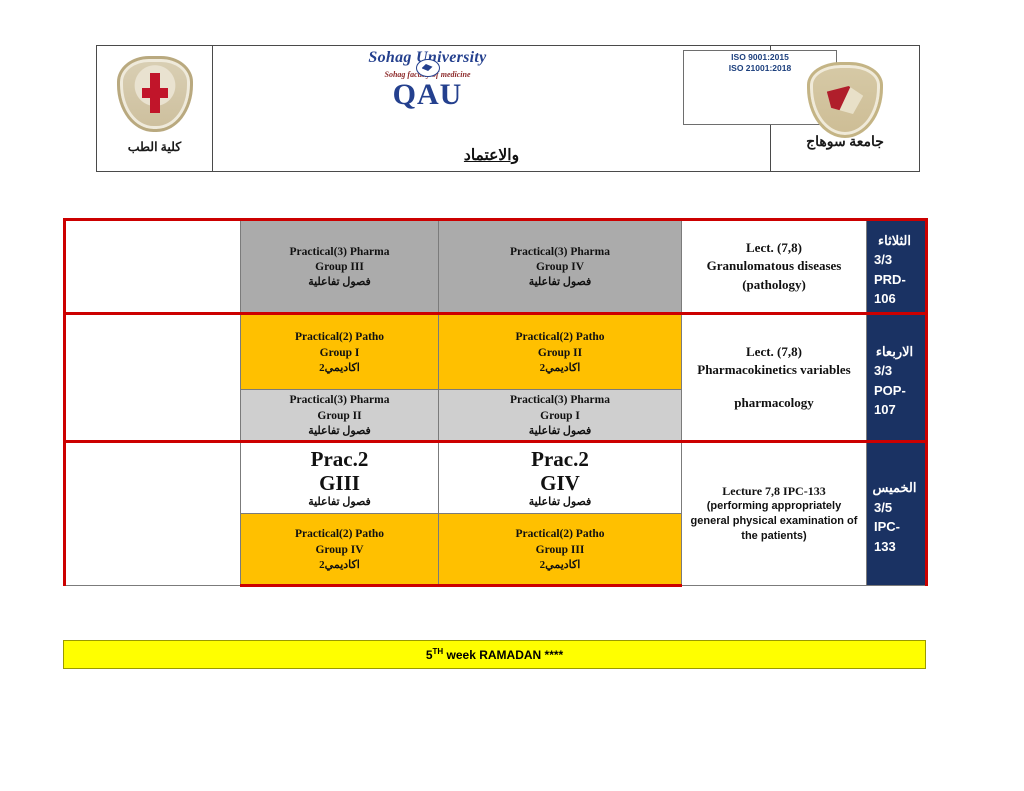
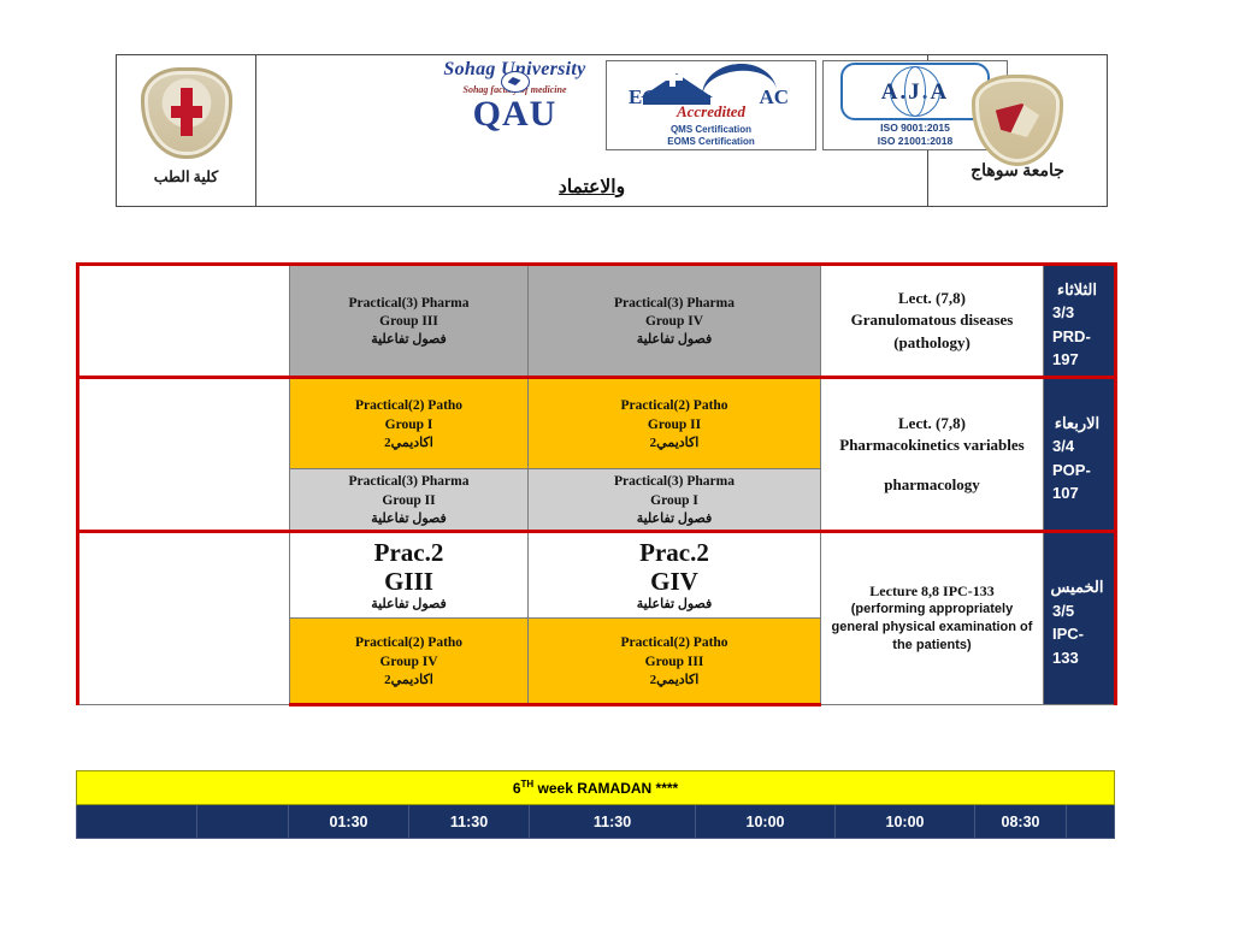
  كلية الطب
  Sohag University
  Sohag facf medicine
  QAU
+ EG
+ AC
+ Accredited
+ QMS Certification
+ EOMS Certification
+ A.J.A
  ISO 9001:2015
  ISO 21001:2018
  والاعتماد
  جامعة سوهاج
- 	Practical(3) Pharma Group III فصول تفاعلية	Practical(3) Pharma Group IV فصول تفاعلية	Lect. (7,8) Granulomatous diseases (pathology)	الثلاثاء 3/3 PRD- 106
+ 	Practical(3) Pharma Group III فصول تفاعلية	Practical(3) Pharma Group IV فصول تفاعلية	Lect. (7,8) Granulomatous diseases (pathology)	الثلاثاء 3/3 PRD- 197
- 	Practical(2) Patho Group I اكاديمي2	Practical(2) Patho Group II اكاديمي2	Lect. (7,8) Pharmacokinetics variables pharmacology	الاربعاء 3/3 POP- 107
+ 	Practical(2) Patho Group I اكاديمي2	Practical(2) Patho Group II اكاديمي2	Lect. (7,8) Pharmacokinetics variables pharmacology	الاربعاء 3/4 POP- 107
  Practical(3) Pharma Group II فصول تفاعلية	Practical(3) Pharma Group I فصول تفاعلية
- 	Prac.2 GIII فصول تفاعلية	Prac.2 GIV فصول تفاعلية	Lecture 7,8 IPC-133 (performing appropriately general physical examination of the patients)	الخميس 3/5 IPC- 133
+ 	Prac.2 GIII فصول تفاعلية	Prac.2 GIV فصول تفاعلية	Lecture 8,8 IPC-133 (performing appropriately general physical examination of the patients)	الخميس 3/5 IPC- 133
  Practical(2) Patho Group IV اكاديمي2	Practical(2) Patho Group III اكاديمي2
- 5TH week RAMADAN ****
+ 6TH week RAMADAN ****
+ 		01:30	11:30	11:30	10:00	10:00	08:30
